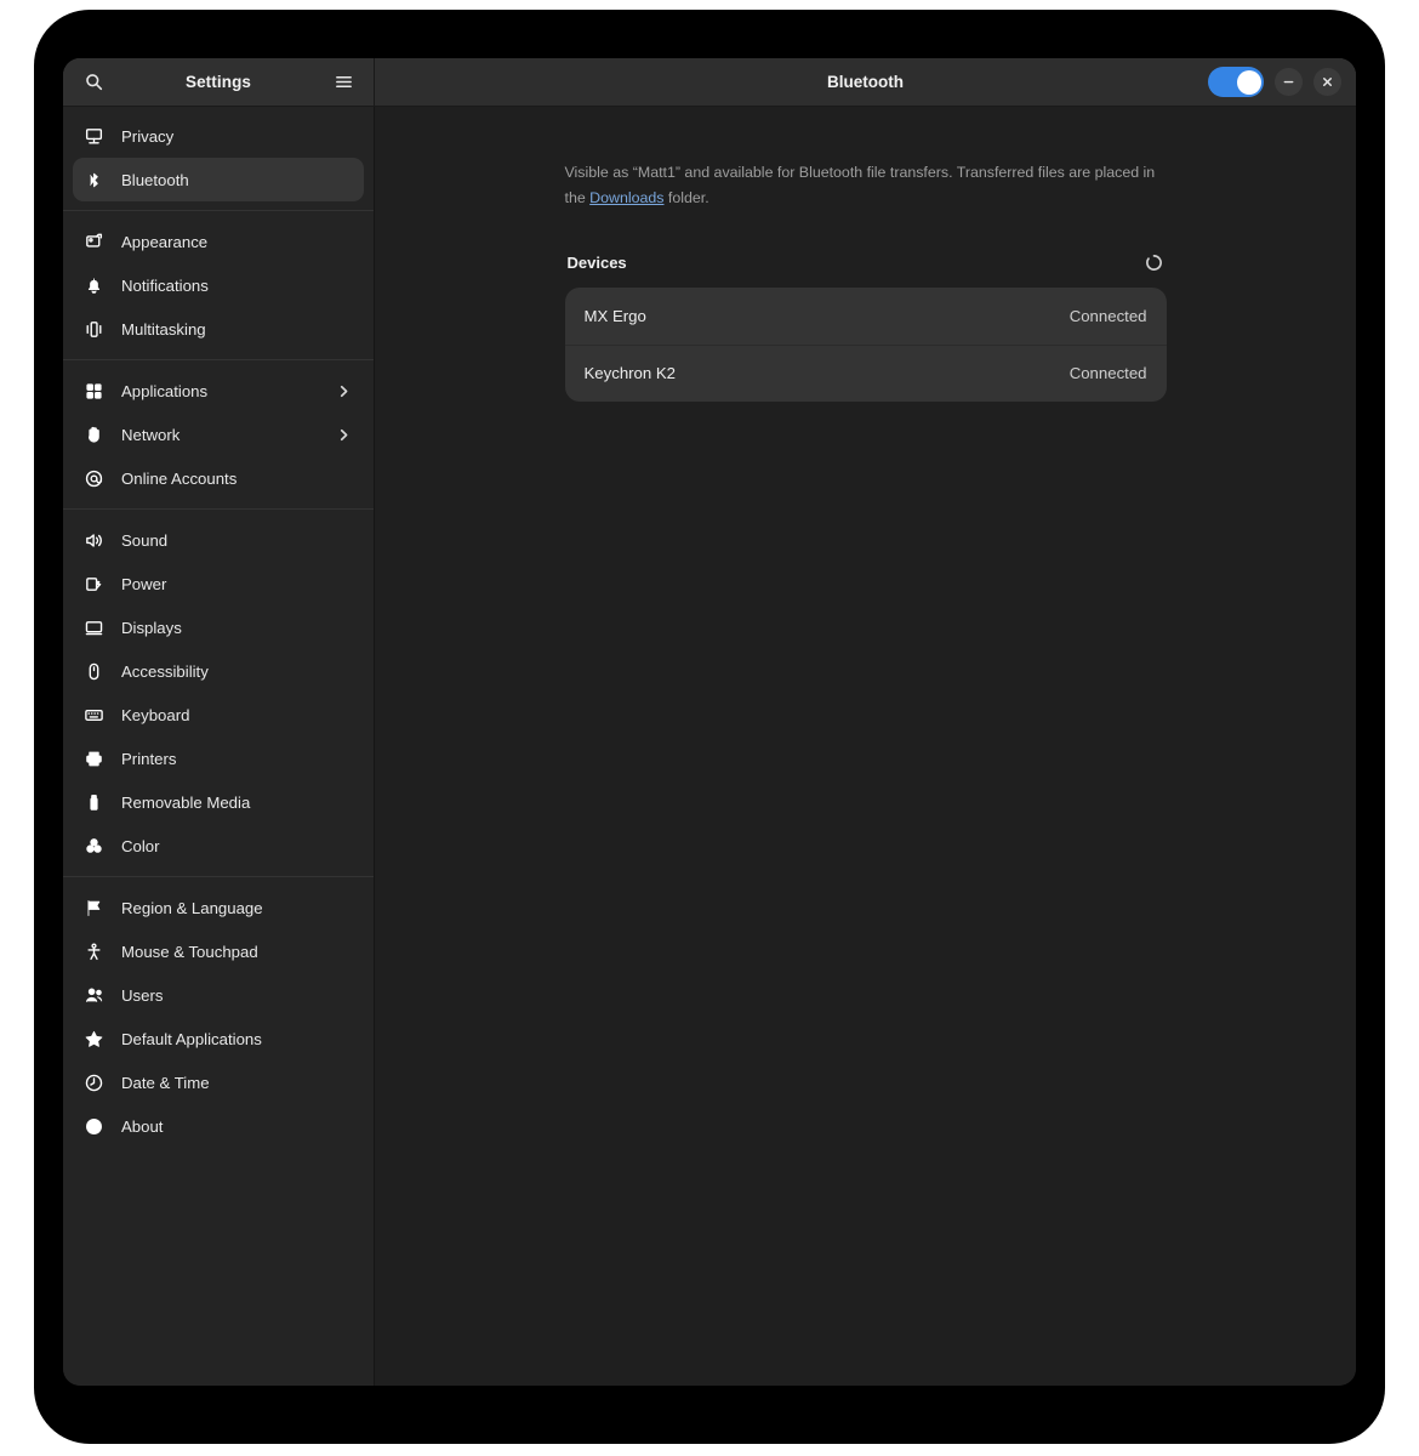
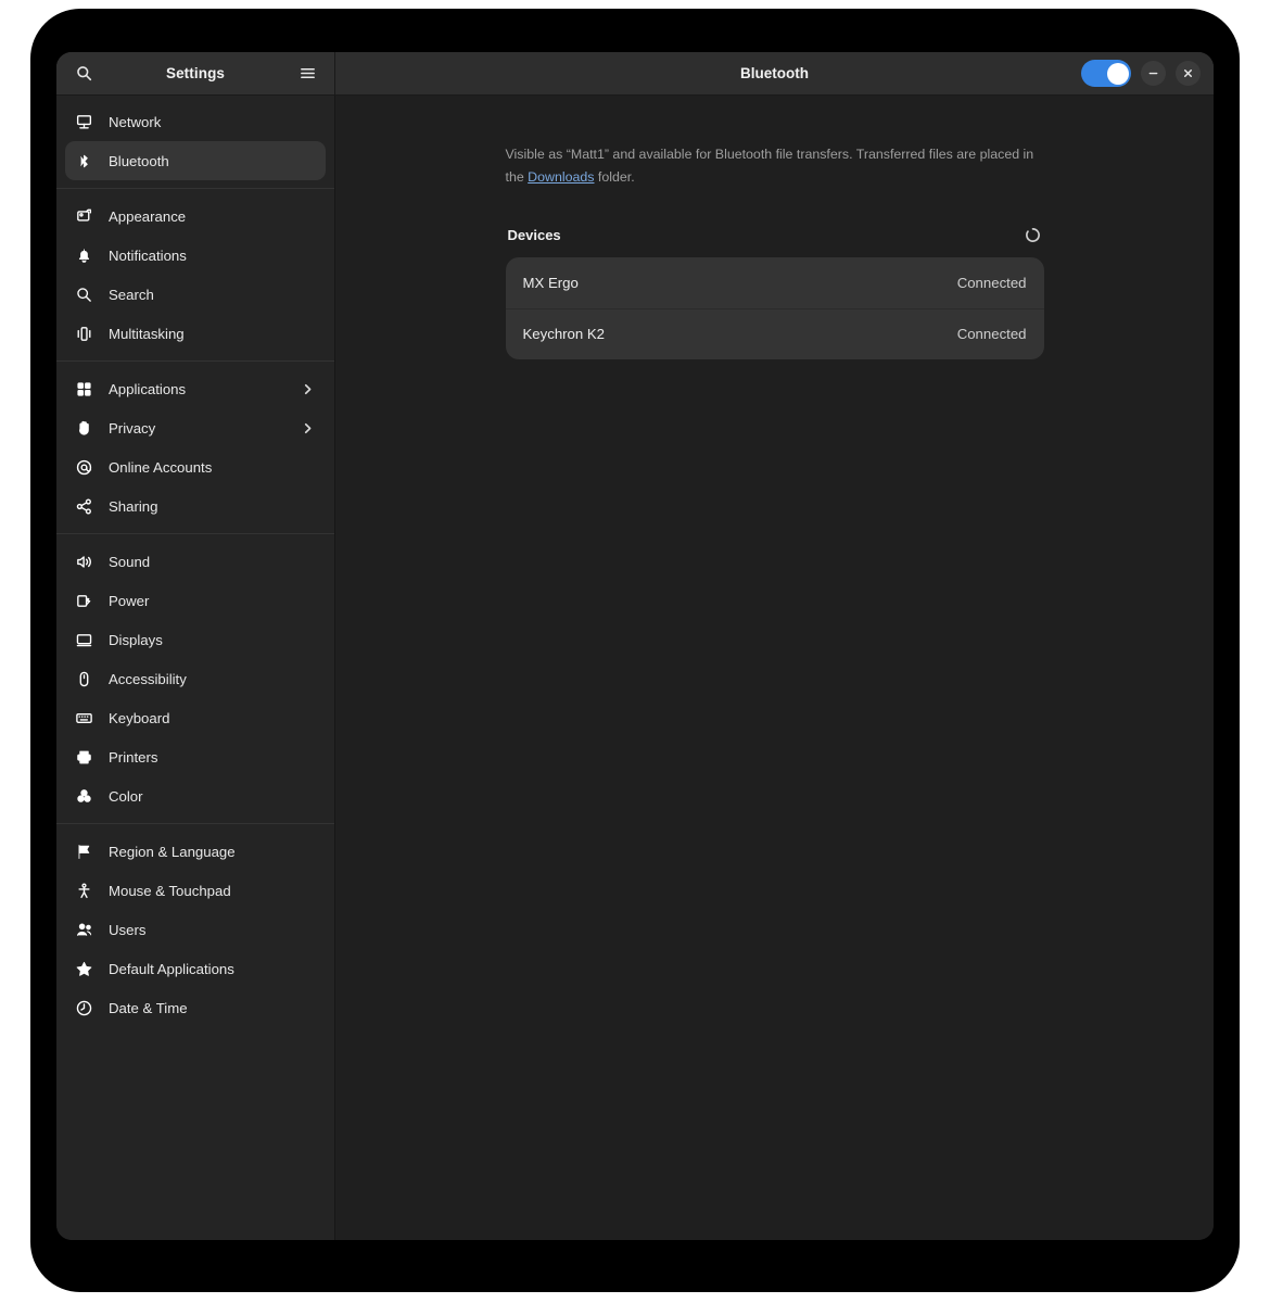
  Settings
  Bluetooth
- Privacy
+ Network
  Bluetooth
  Appearance
  Notifications
+ Search
  Multitasking
  Applications
- Network
+ Privacy
  Online Accounts
+ Sharing
  Sound
  Power
  Displays
  Accessibility
  Keyboard
  Printers
- Removable Media
  Color
  Region & Language
  Mouse & Touchpad
  Users
  Default Applications
  Date & Time
- About
  Visible as “Matt1” and available for Bluetooth file transfers. Transferred files are placed in the Downloads folder.
  Devices
  MX Ergo
  Connected
  Keychron K2
  Connected
